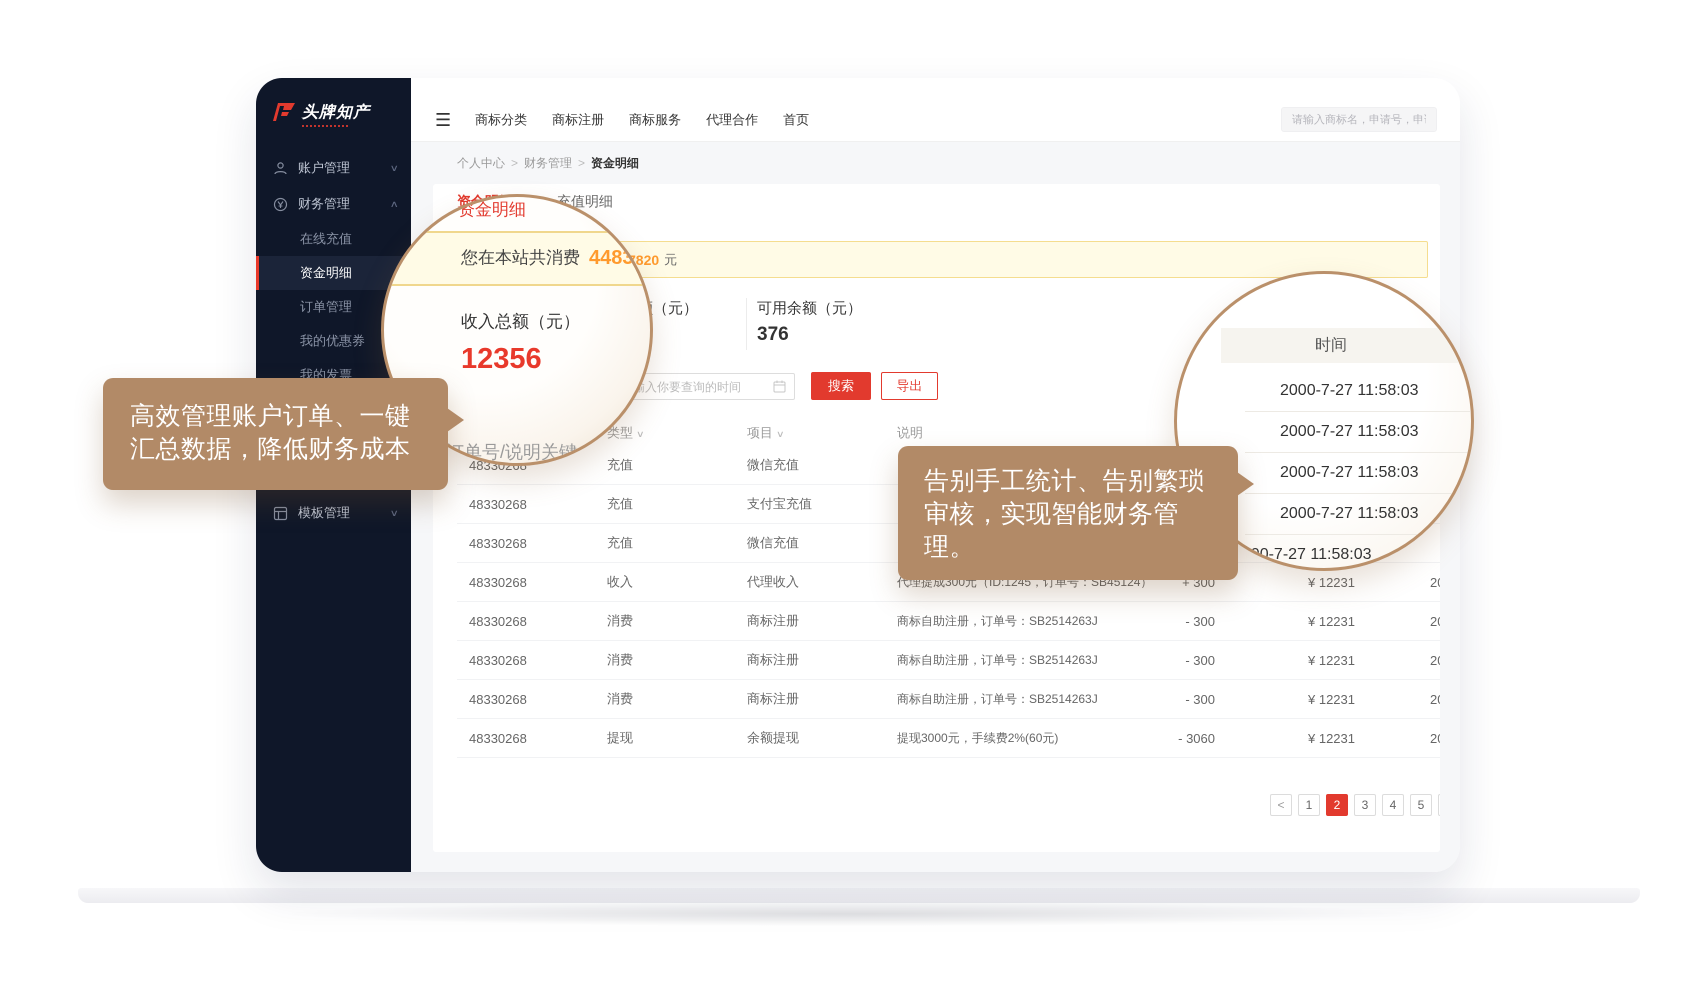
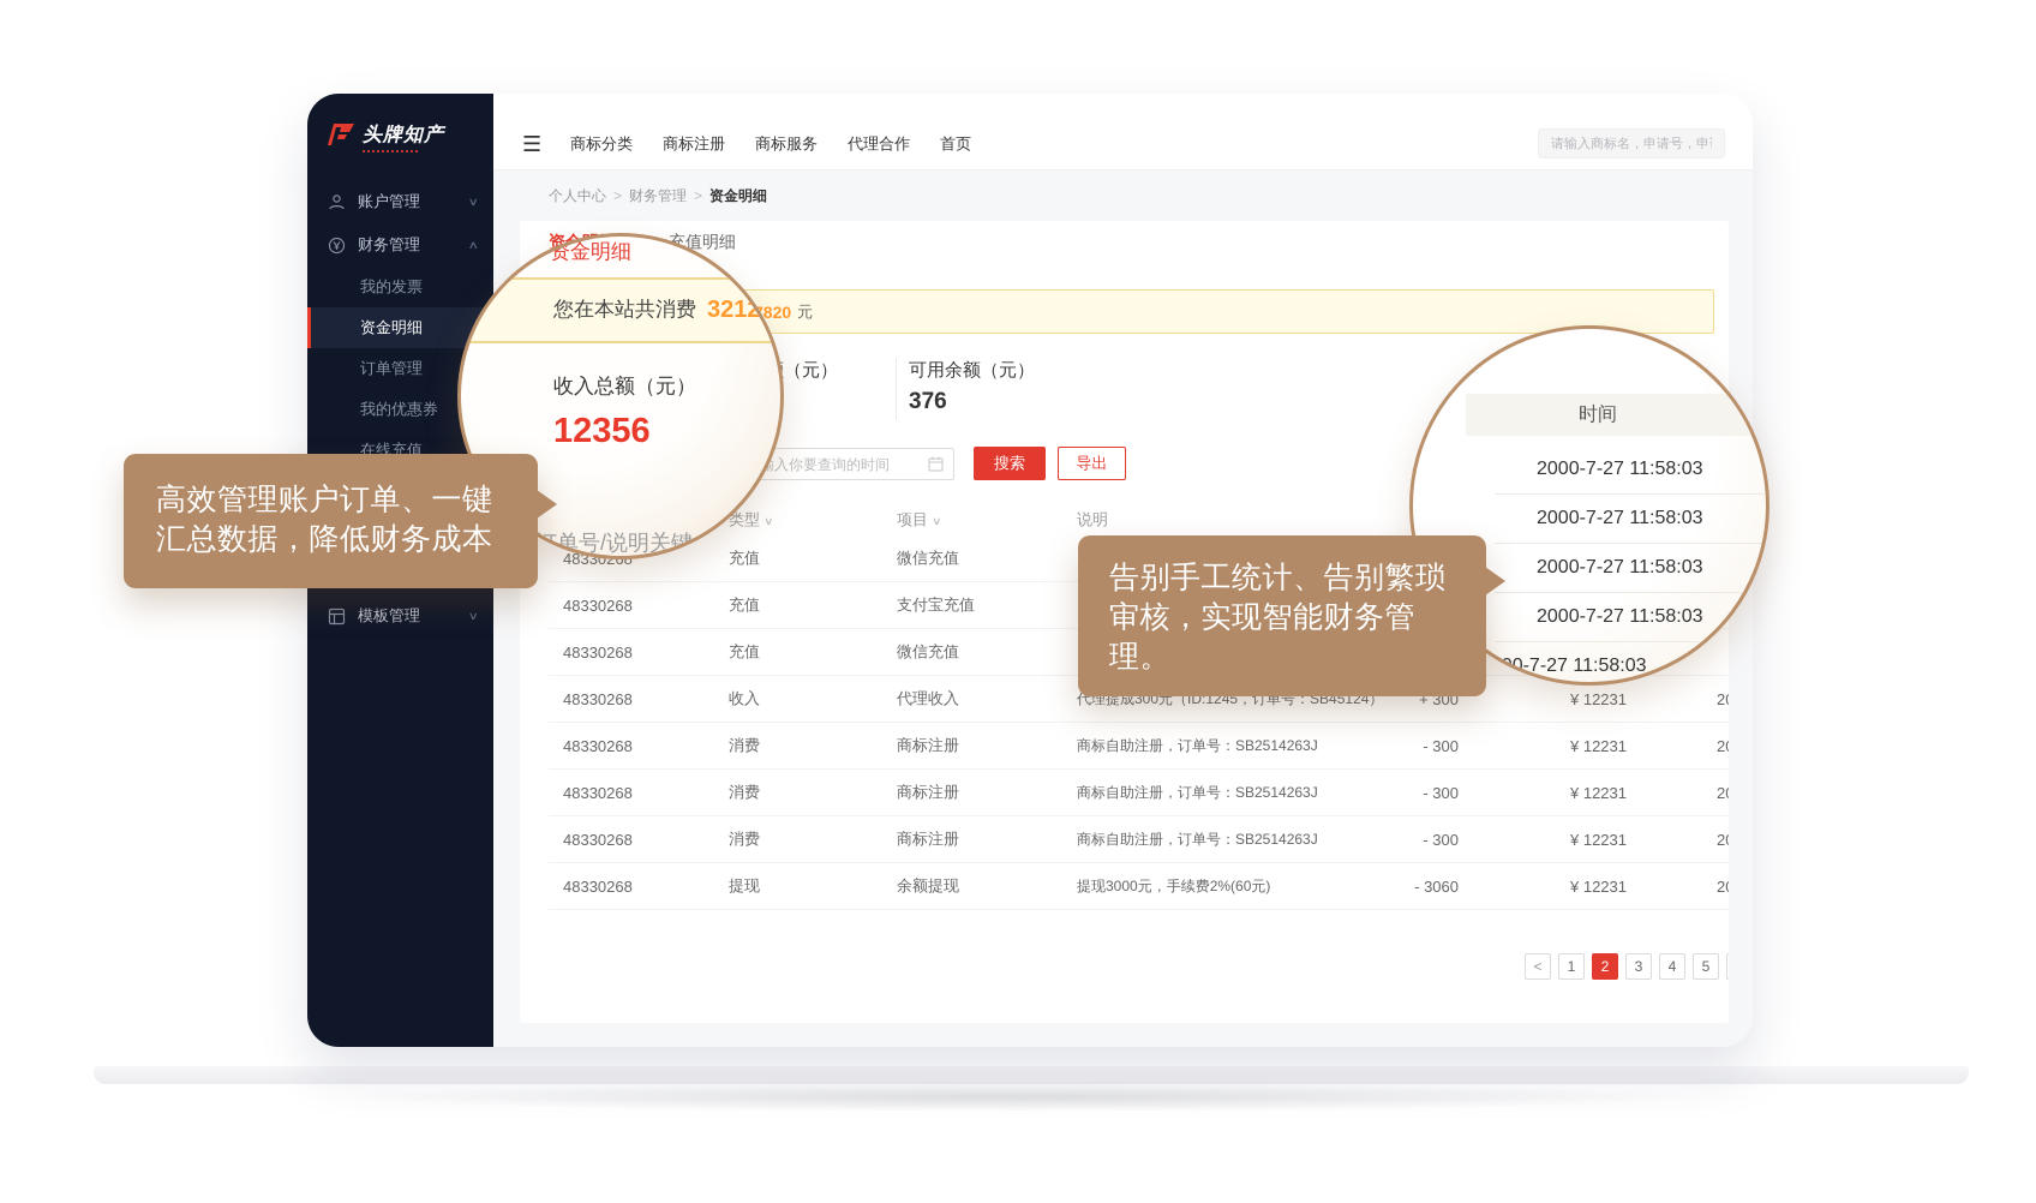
  头牌知产
  账户管理
  ∨
  财务管理
  ∧
- 在线充值
+ 我的发票
  资金明细
  订单管理
  我的优惠券
- 我的发票
+ 在线充值
  模板管理
  ∨
  ☰
  商标分类
  商标注册
  商标服务
  代理合作
  首页
  请输入商标名，申请号，申
  个人中心 > 财务管理 > 资金明细
  充值明细
  元
  可用余额（元）
  376
  入你要查询的时间
  搜索
  导出
  类型 ∨
  项目 ∨
  说明
  充值
  微信充值
  48330268
  充值
  支付宝充值
  48330268
  充值
  微信充值
  48330268
  收入
  代理收入
  代理提成300元（ID:1245，订单号：SB45124）
  + 300
  ¥ 12231
  48330268
  消费
  商标注册
  商标自助注册，订单号：SB2514263J
  - 300
  ¥ 12231
  48330268
  消费
  商标注册
  商标自助注册，订单号：SB2514263J
  - 300
  ¥ 12231
  48330268
  消费
  商标注册
  商标自助注册，订单号：SB2514263J
  - 300
  ¥ 12231
  48330268
  提现
  余额提现
  提现3000元，手续费2%(60元)
  - 3060
  ¥ 12231
  <
  1
  2
  3
  4
  5
  资金明细
  您在本站共消费
- 44830
+ 32124
  收入总额（元）
  12356
  订单号/说明关键
  时间
  2000-7-27 11:58:03
  2000-7-27 11:58:03
  2000-7-27 11:58:03
  2000-7-27 11:58:03
  000-7-27 11:58:03
  高效管理账户订单、一键汇总数据，降低财务成本
  告别手工统计、告别繁琐审核，实现智能财务管理。
